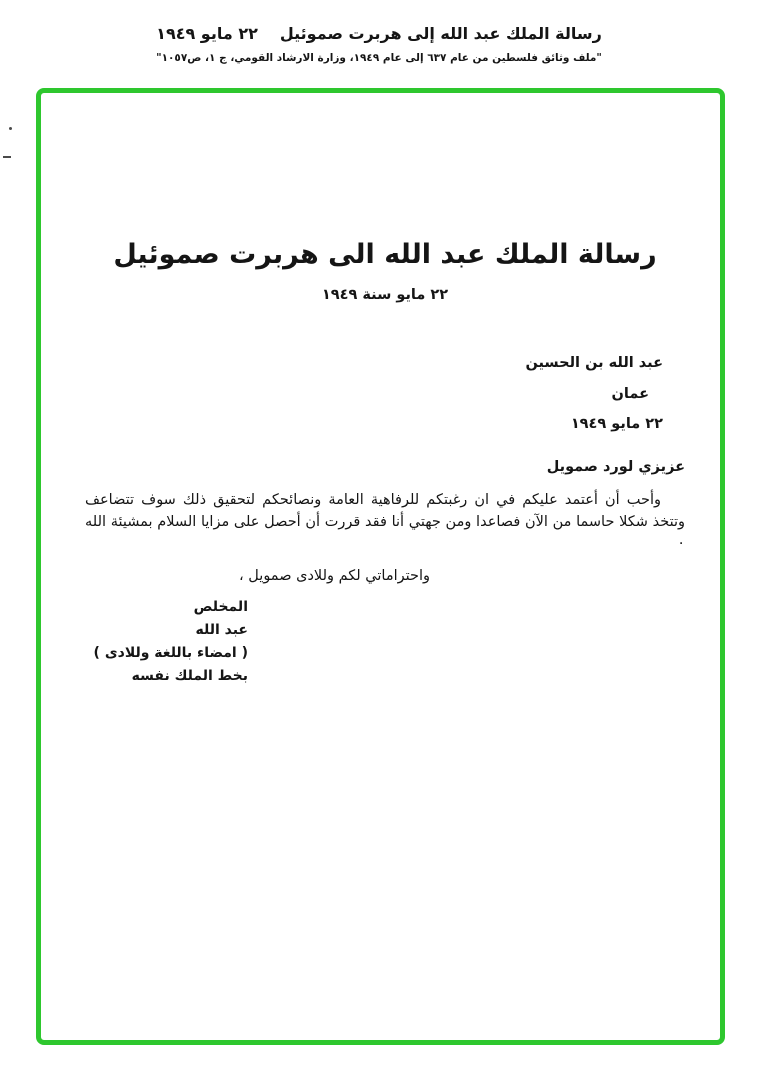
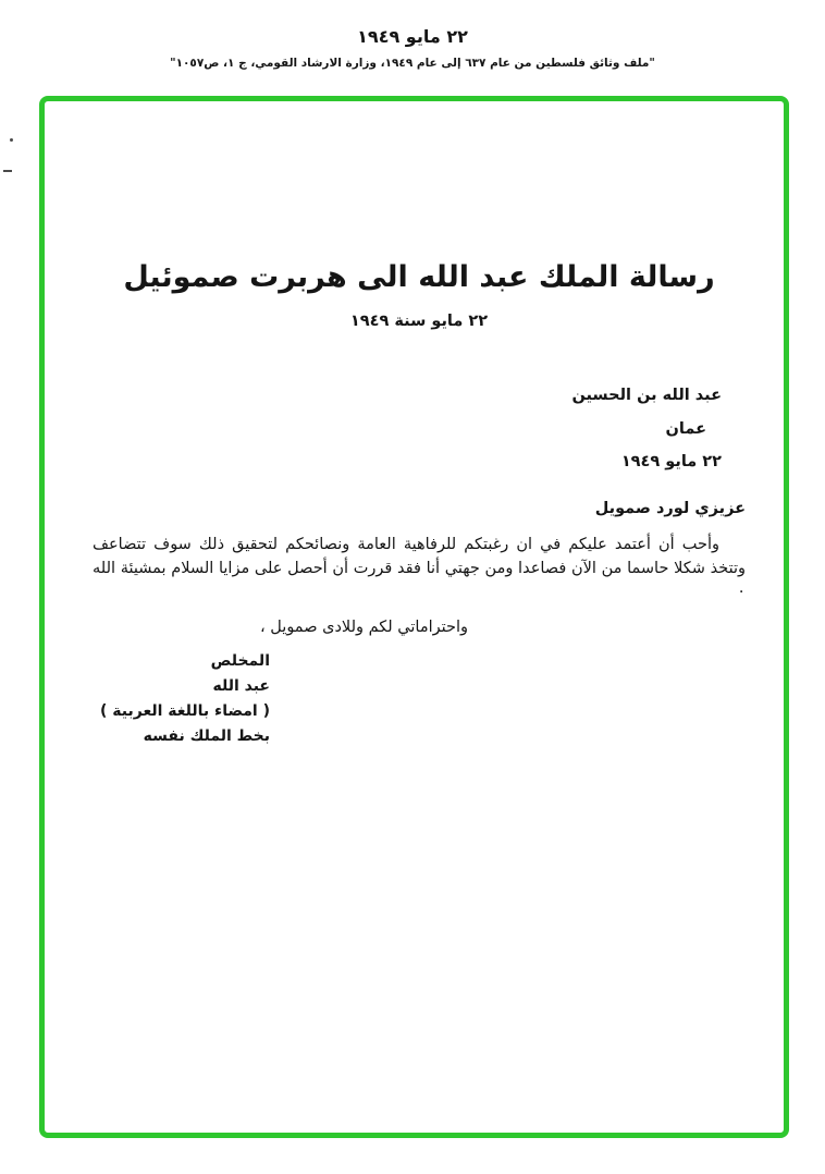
- رسالة الملك عبد الله إلى هربرت صموئيل
  ٢٢ مايو ١٩٤٩
  "ملف وثائق فلسطين من عام ٦٣٧ إلى عام ١٩٤٩، وزارة الارشاد القومي، ج ١، ص١٠٥٧"
  رسالة الملك عبد الله الى هربرت صموئيل
  ٢٢ مايو سنة ١٩٤٩
  عبد الله بن الحسين
  عمان
  ٢٢ مايو ١٩٤٩
  عزيزي لورد صمويل
  وأحب أن أعتمد عليكم في ان رغبتكم للرفاهية العامة ونصائحكم لتحقيق ذلك سوف تتضاعف وتتخذ شكلا حاسما من الآن فصاعدا ومن جهتي أنا فقد قررت أن أحصل على مزايا السلام بمشيئة الله ٠
  واحتراماتي لكم وللادى صمويل ،
  المخلص
  عبد الله
- ( امضاء باللغة وللادى )
+ ( امضاء باللغة العربية )
  بخط الملك نفسه
